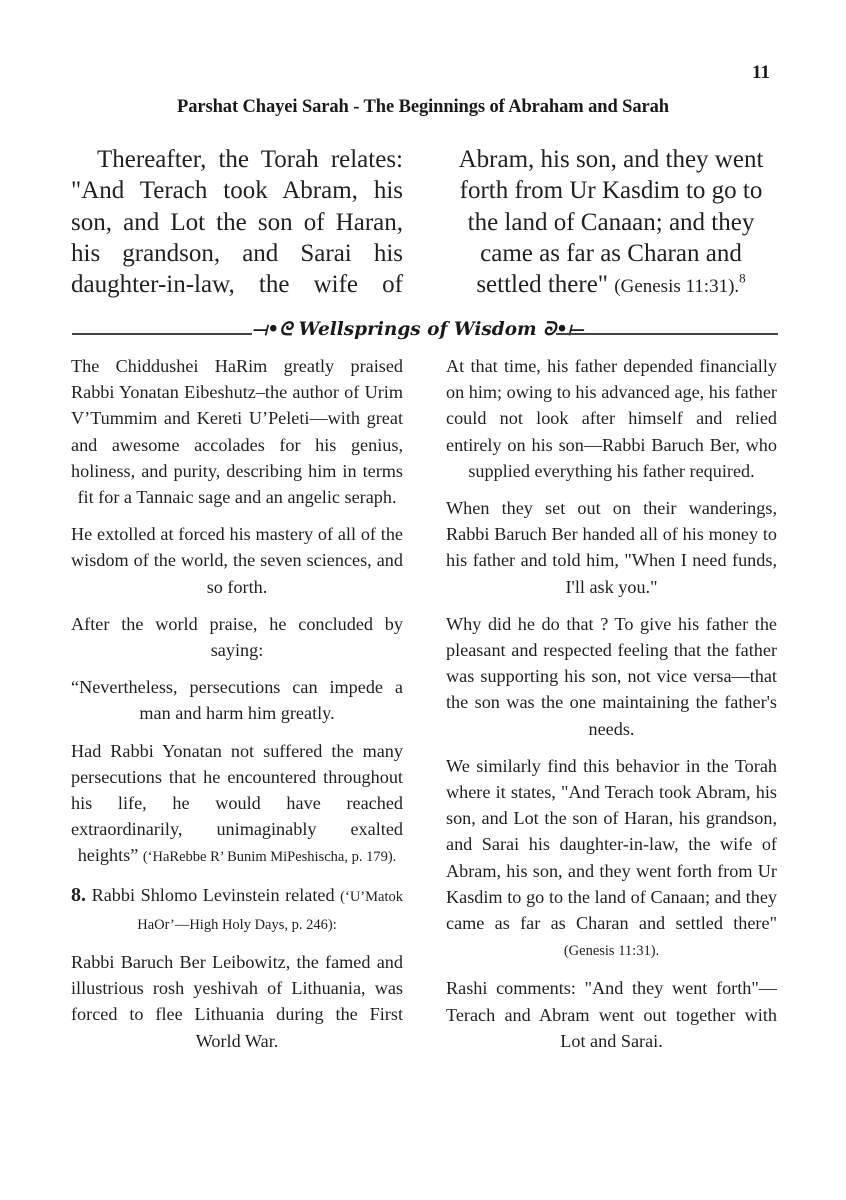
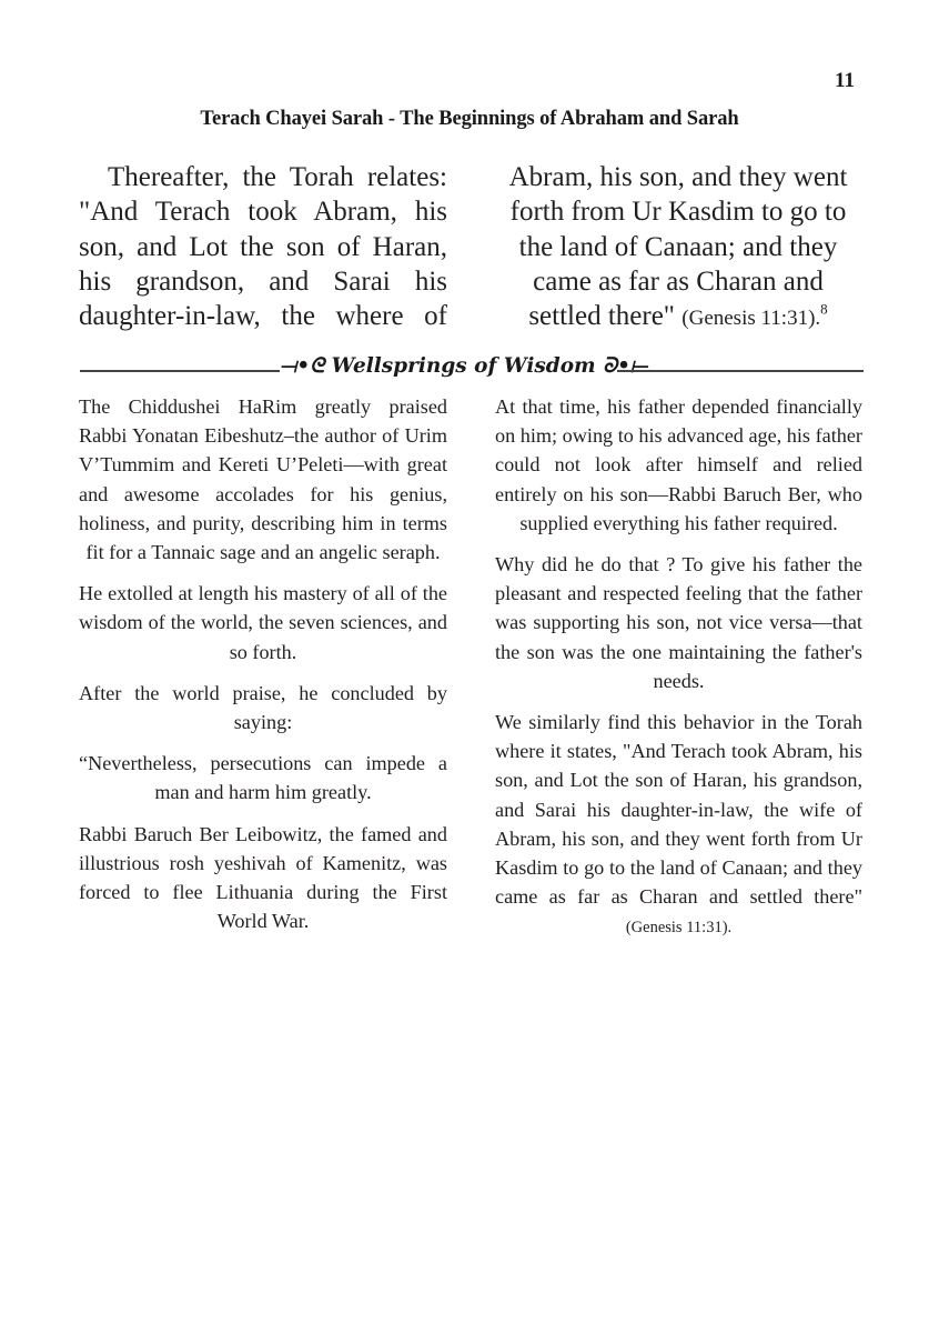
  11
- Parshat Chayei Sarah - The Beginnings of Abraham and Sarah
+ Terach Chayei Sarah - The Beginnings of Abraham and Sarah
- Thereafter, the Torah relates: "And Terach took Abram, his son, and Lot the son of Haran, his grandson, and Sarai his daughter-in-law, the wife of
+ Thereafter, the Torah relates: "And Terach took Abram, his son, and Lot the son of Haran, his grandson, and Sarai his daughter-in-law, the where of
  Abram, his son, and they went forth from Ur Kasdim to go to the land of Canaan; and they came as far as Charan and settled there" (Genesis 11:31).8
  ⟞•ᘓ Wellsprings of Wisdom ᘐ•⟝
  The Chiddushei HaRim greatly praised Rabbi Yonatan Eibeshutz–the author of Urim V’Tummim and Kereti U’Peleti—with great and awesome accolades for his genius, holiness, and purity, describing him in terms fit for a Tannaic sage and an angelic seraph.
- He extolled at forced his mastery of all of the wisdom of the world, the seven sciences, and so forth.
+ He extolled at length his mastery of all of the wisdom of the world, the seven sciences, and so forth.
  After the world praise, he concluded by saying:
  “Nevertheless, persecutions can impede a man and harm him greatly.
- Had Rabbi Yonatan not suffered the many persecutions that he encountered throughout his life, he would have reached extraordinarily, unimaginably exalted heights” (‘HaRebbe R’ Bunim MiPeshischa, p. 179).
- 8. Rabbi Shlomo Levinstein related (‘U’Matok HaOr’—High Holy Days, p. 246):
- Rabbi Baruch Ber Leibowitz, the famed and illustrious rosh yeshivah of Lithuania, was forced to flee Lithuania during the First World War.
+ Rabbi Baruch Ber Leibowitz, the famed and illustrious rosh yeshivah of Kamenitz, was forced to flee Lithuania during the First World War.
  At that time, his father depended financially on him; owing to his advanced age, his father could not look after himself and relied entirely on his son—Rabbi Baruch Ber, who supplied everything his father required.
- When they set out on their wanderings, Rabbi Baruch Ber handed all of his money to his father and told him, "When I need funds, I'll ask you."
  Why did he do that ? To give his father the pleasant and respected feeling that the father was supporting his son, not vice versa—that the son was the one maintaining the father's needs.
  We similarly find this behavior in the Torah where it states, "And Terach took Abram, his son, and Lot the son of Haran, his grandson, and Sarai his daughter-in-law, the wife of Abram, his son, and they went forth from Ur Kasdim to go to the land of Canaan; and they came as far as Charan and settled there" (Genesis 11:31).
- Rashi comments: "And they went forth"—Terach and Abram went out together with Lot and Sarai.
